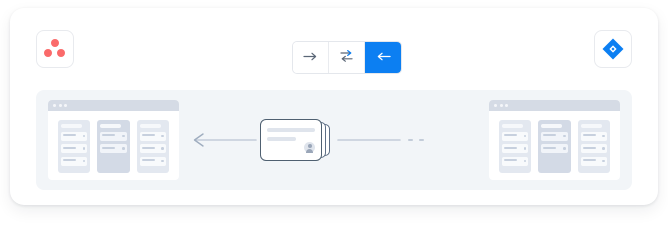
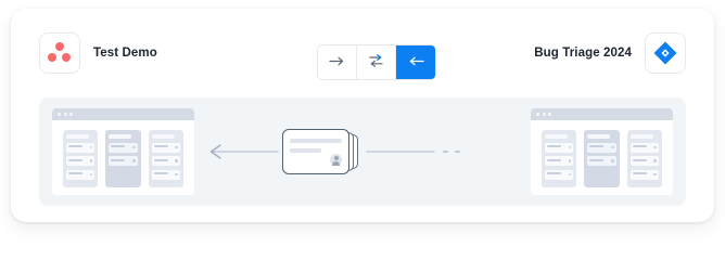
+ Test Demo
+ Bug Triage 2024
